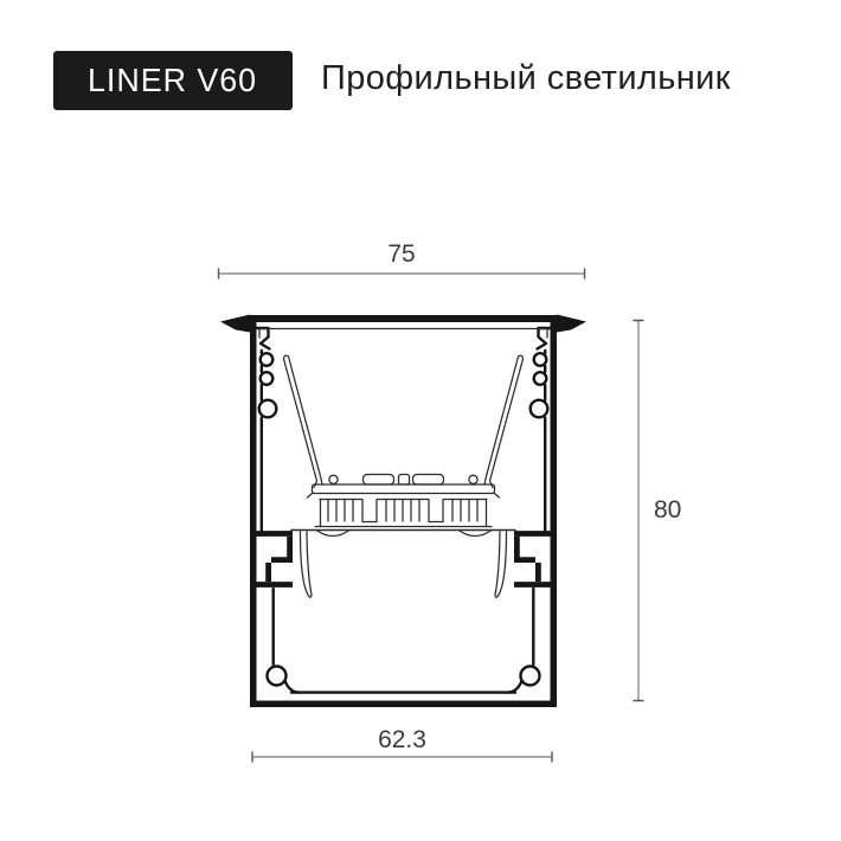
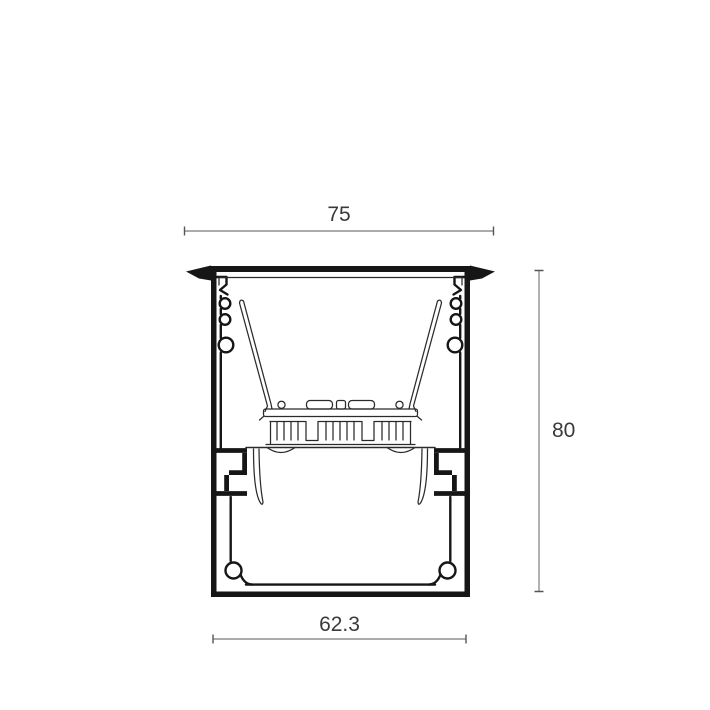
- LINER V60
- Профильный светильник
  75
  80
  62.3
